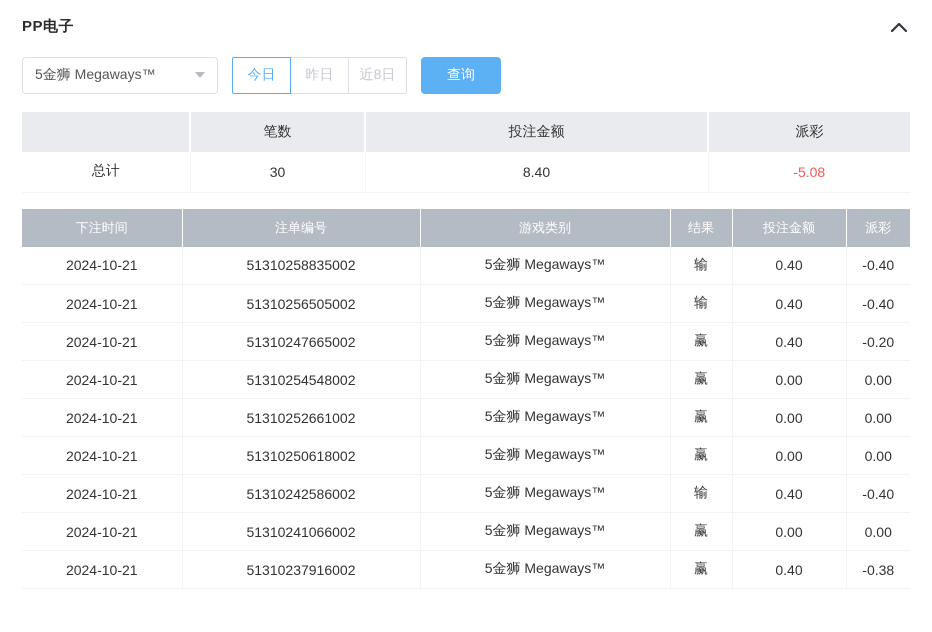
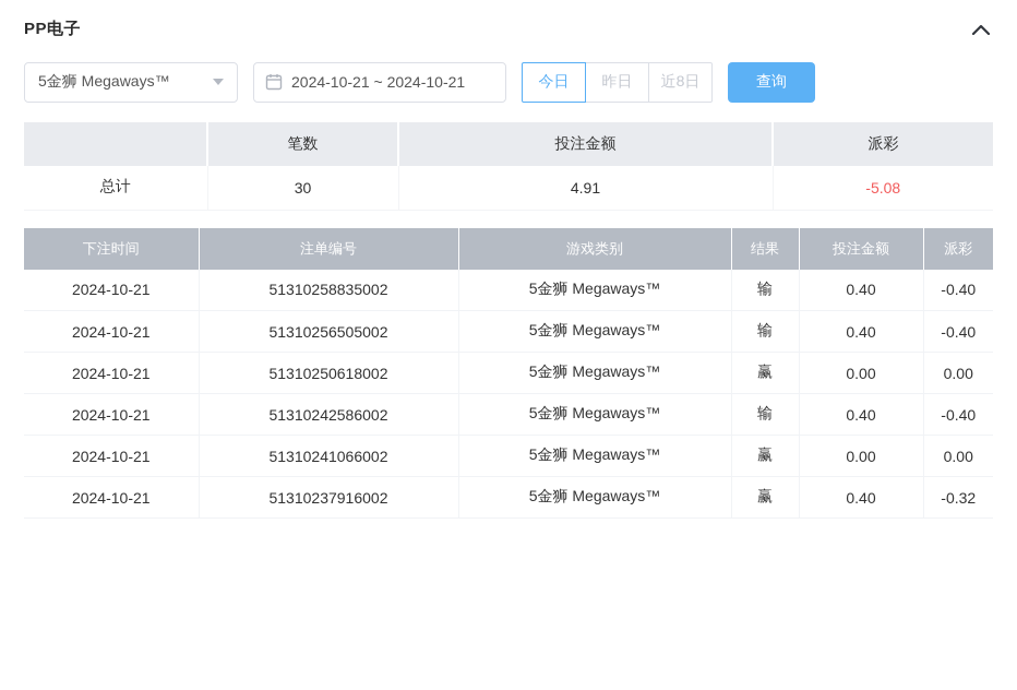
  PP电子
  5金狮 Megaways™
+ 2024-10-21 ~ 2024-10-21
  今日
  昨日
  近8日
  查询
  	笔数	投注金额	派彩
- 总计	30	8.40	-5.08
+ 总计	30	4.91	-5.08
  下注时间	注单编号	游戏类别	结果	投注金额	派彩
  2024-10-21	51310258835002	5金狮 Megaways™	输	0.40	-0.40
  2024-10-21	51310256505002	5金狮 Megaways™	输	0.40	-0.40
- 2024-10-21	51310247665002	5金狮 Megaways™	赢	0.40	-0.20
- 2024-10-21	51310254548002	5金狮 Megaways™	赢	0.00	0.00
- 2024-10-21	51310252661002	5金狮 Megaways™	赢	0.00	0.00
  2024-10-21	51310250618002	5金狮 Megaways™	赢	0.00	0.00
  2024-10-21	51310242586002	5金狮 Megaways™	输	0.40	-0.40
  2024-10-21	51310241066002	5金狮 Megaways™	赢	0.00	0.00
- 2024-10-21	51310237916002	5金狮 Megaways™	赢	0.40	-0.38
+ 2024-10-21	51310237916002	5金狮 Megaways™	赢	0.40	-0.32
